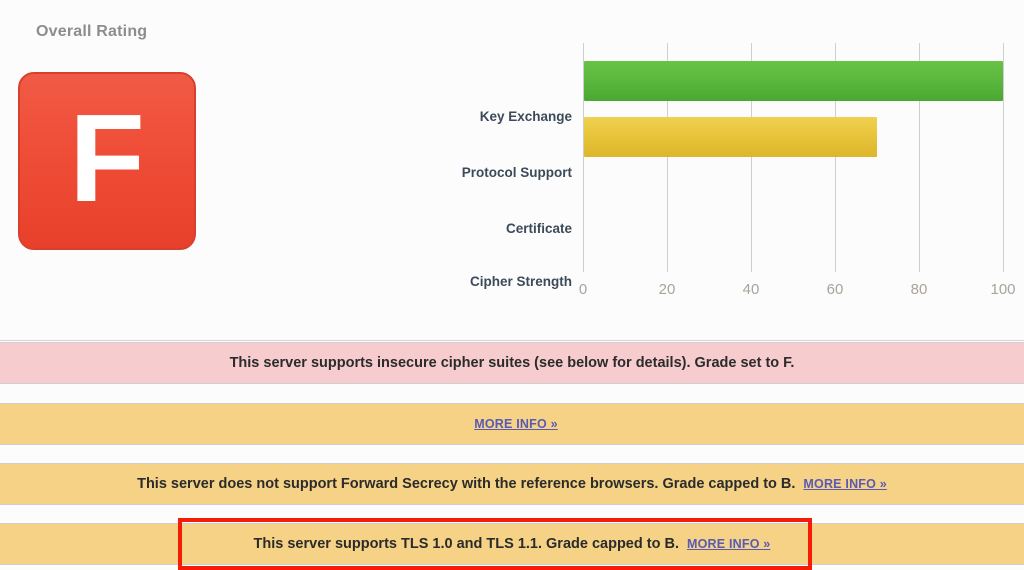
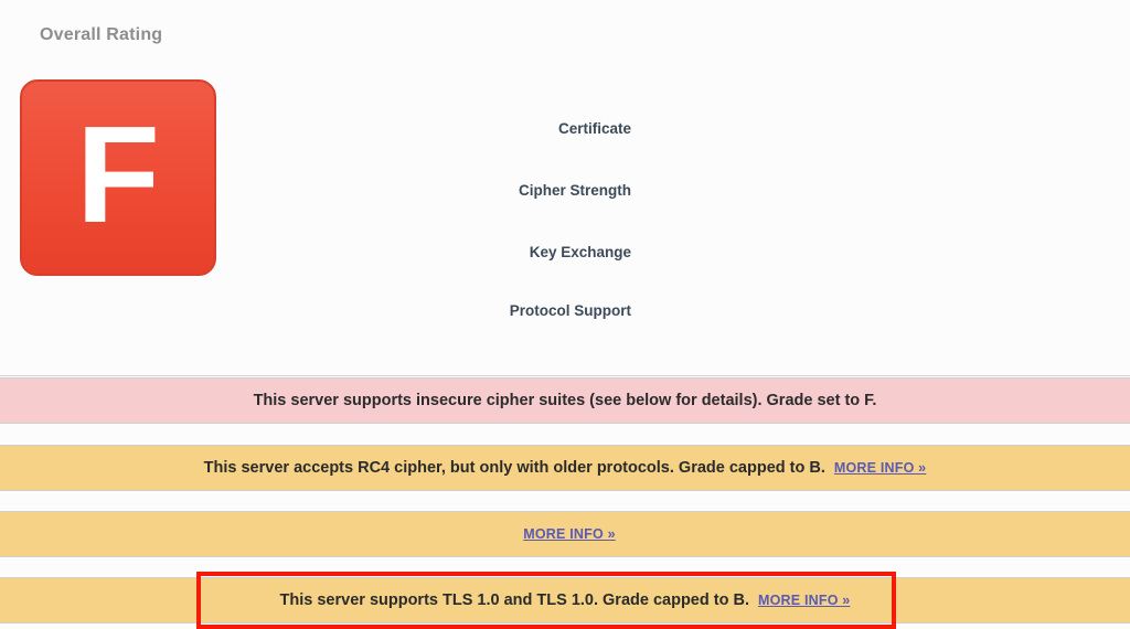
  Overall Rating
  F
- Key Exchange
+ Certificate
- Protocol Support
+ Cipher Strength
- Certificate
+ Key Exchange
- Cipher Strength
+ Protocol Support
- 0
- 20
- 40
- 60
- 80
- 100
  This server supports insecure cipher suites (see below for details). Grade set to F.
+ This server accepts RC4 cipher, but only with older protocols. Grade capped to B.
  MORE INFO »
- This server does not support Forward Secrecy with the reference browsers. Grade capped to B.
  MORE INFO »
- This server supports TLS 1.0 and TLS 1.1. Grade capped to B.
+ This server supports TLS 1.0 and TLS 1.0. Grade capped to B.
  MORE INFO »
